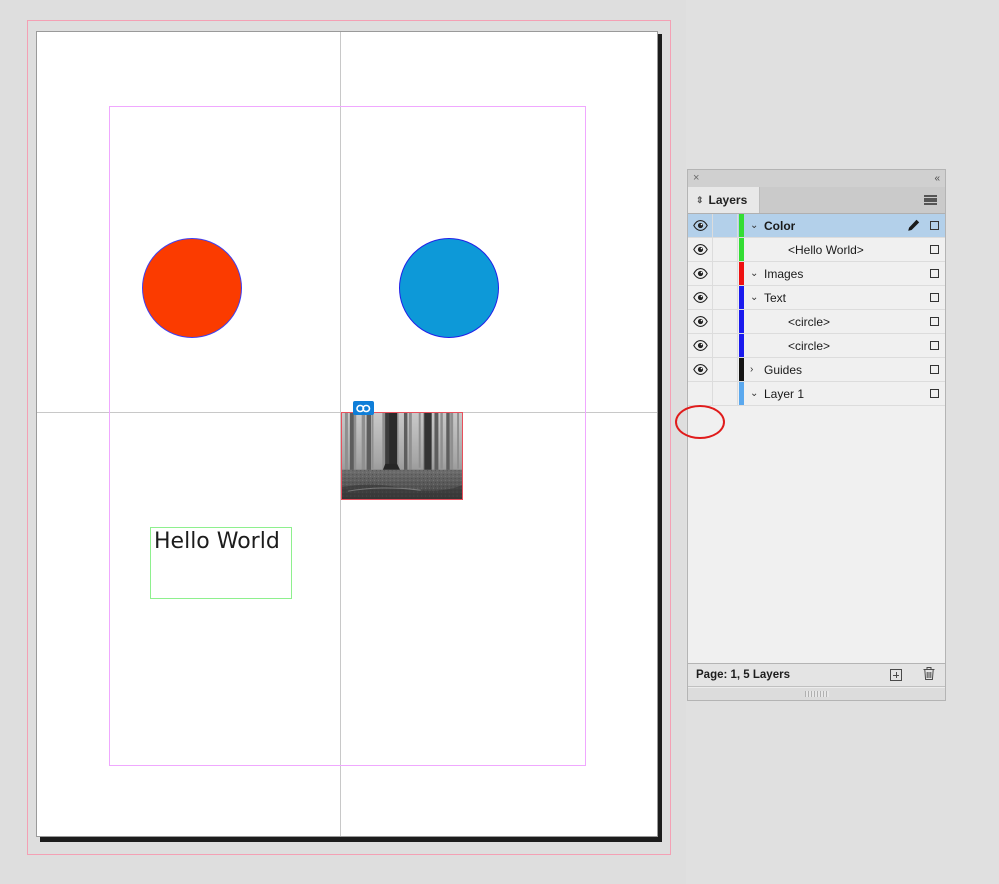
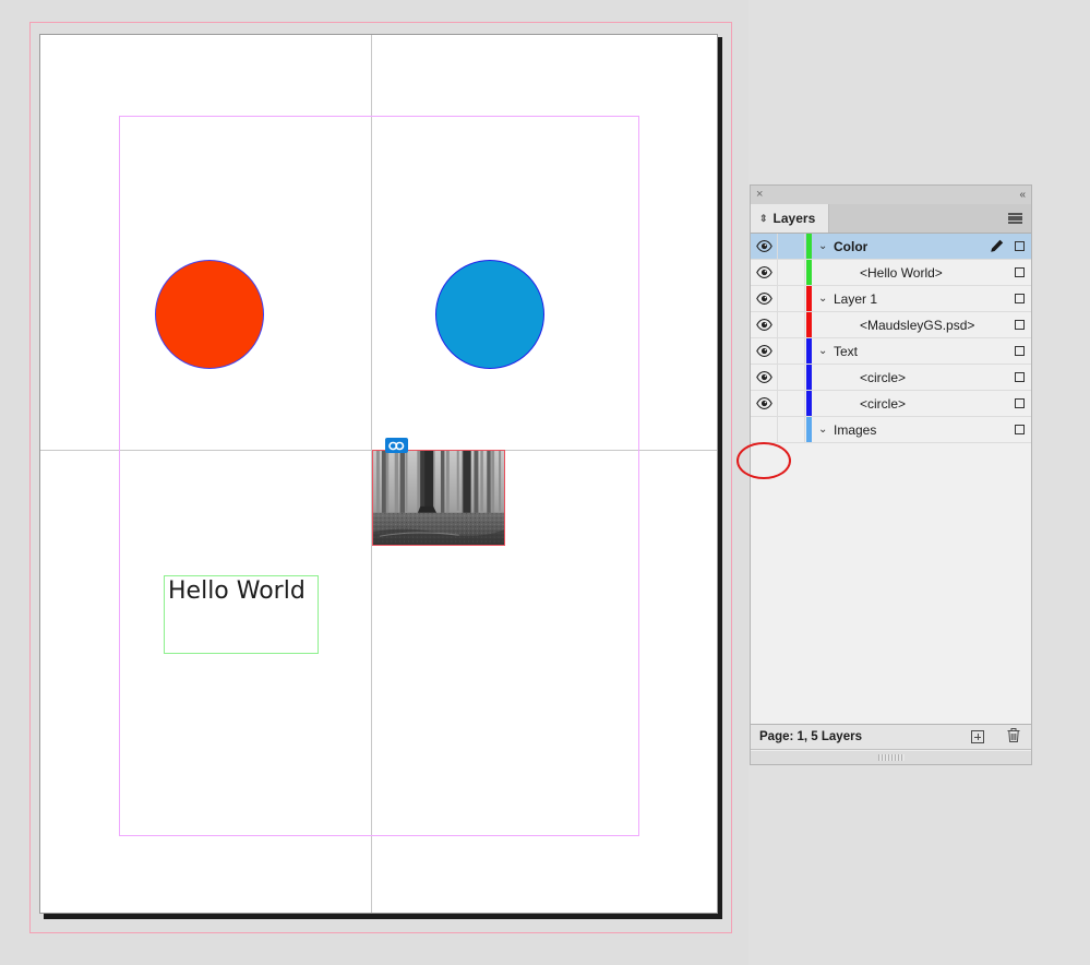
  Hello World
  ×
  «
  ⇕
  Layers
  ⌄
  Color
  <Hello World>
  ⌄
- Images
+ Layer 1
+ <MaudsleyGS.psd>
  ⌄
  Text
  <circle>
  <circle>
- ›
- Guides
  ⌄
- Layer 1
+ Images
  Page: 1, 5 Layers
